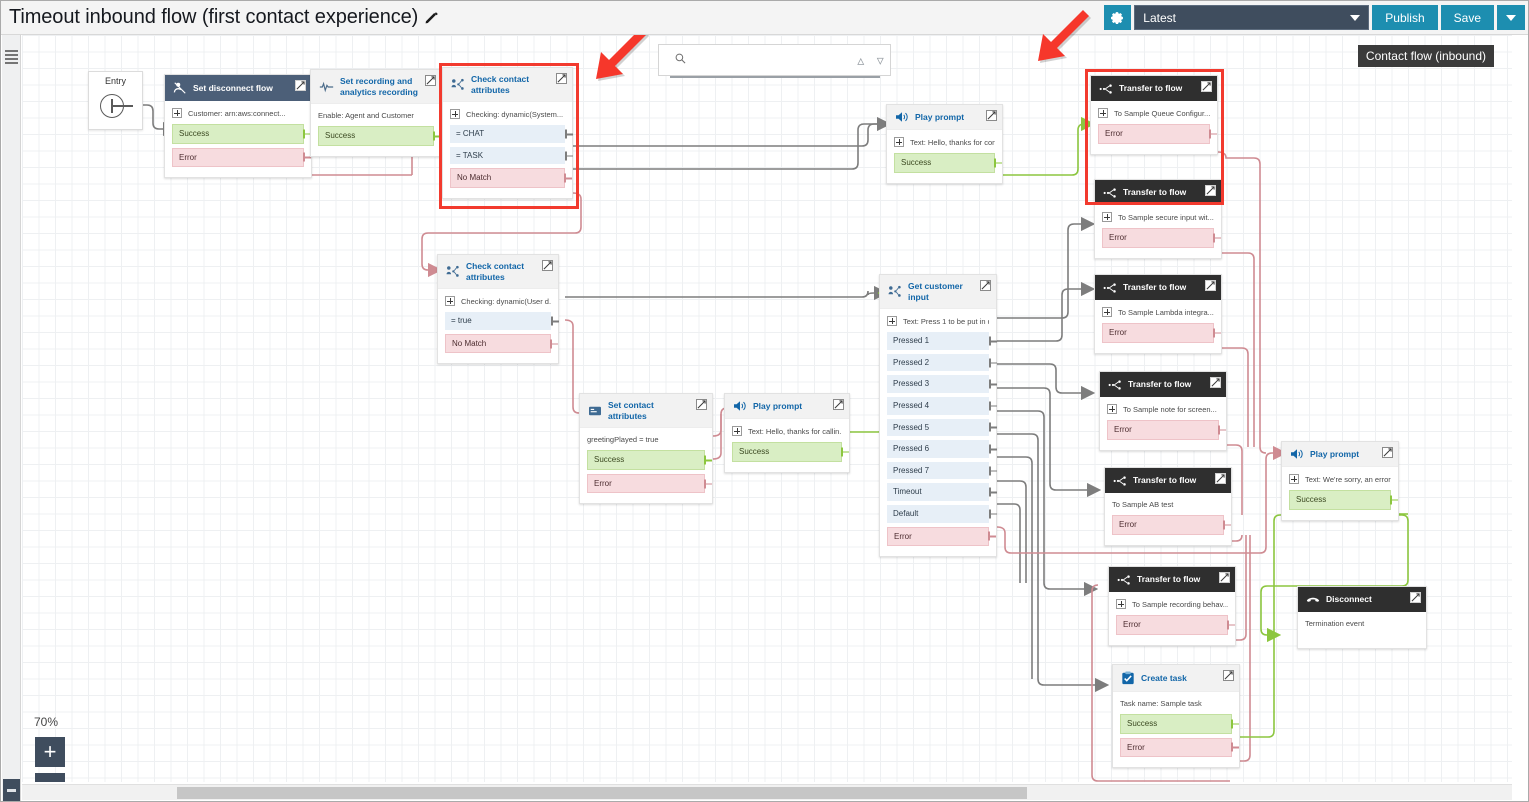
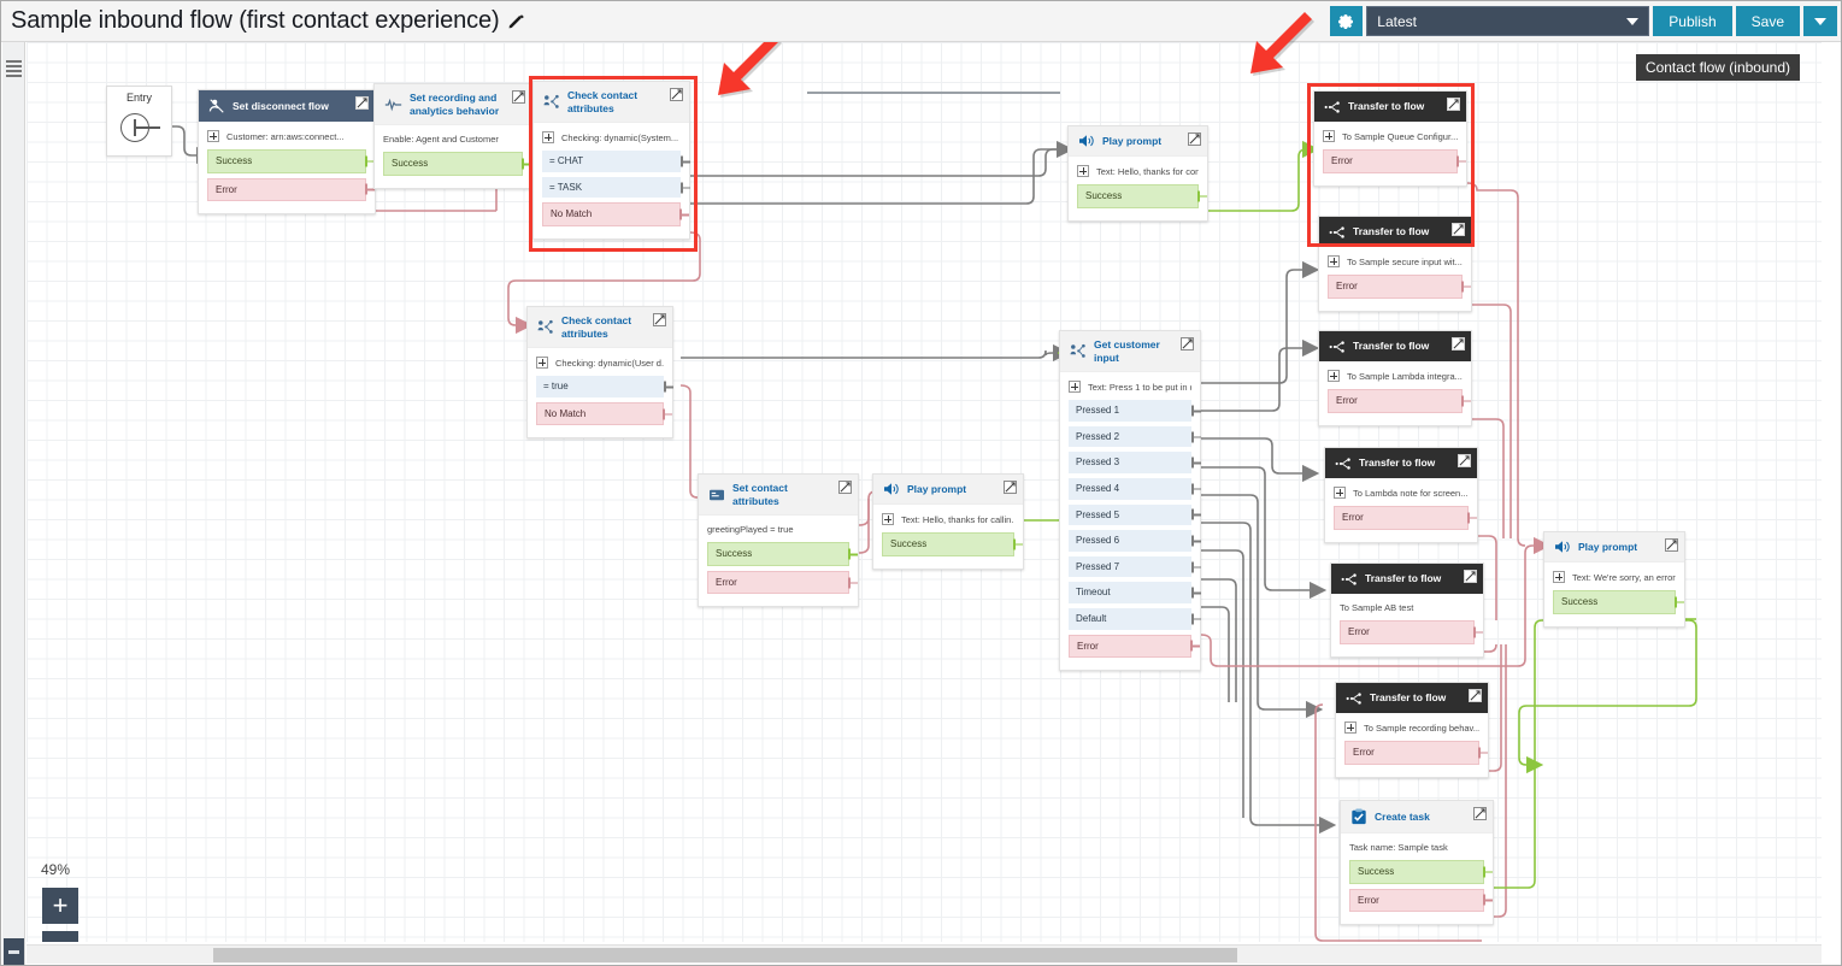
- Timeout inbound flow (first contact experience)
+ Sample inbound flow (first contact experience)
  Latest
  Publish
  Save
  Entry
  Set disconnect flow
  Customer: arn:aws:connect...
  Success
  Error
- Set recording and analytics recording
+ Set recording and analytics behavior
  Enable: Agent and Customer
  Success
  Check contact attributes
  Checking: dynamic(System...
  = CHAT
  = TASK
  No Match
  Check contact attributes
  Checking: dynamic(User d.
  = true
  No Match
  Play prompt
  Text: Hello, thanks for con
  Success
  Set contact attributes
  greetingPlayed = true
  Success
  Error
  Play prompt
  Text: Hello, thanks for callin.
  Success
  Get customer input
  Text: Press 1 to be put in
  Pressed 1
  Pressed 2
  Pressed 3
  Pressed 4
  Pressed 5
  Pressed 6
  Pressed 7
  Timeout
  Default
  Error
  Transfer to flow
  To Sample Queue Configur...
  Error
  Transfer to flow
  To Sample secure input wit...
  Error
  Transfer to flow
  To Sample Lambda integra...
  Error
  Transfer to flow
- To Sample note for screen...
+ To Lambda note for screen...
  Error
  Transfer to flow
  To Sample AB test
  Error
  Transfer to flow
  To Sample recording behav...
  Error
  Create task
  Task name: Sample task
  Success
  Error
  Play prompt
  Text: We're sorry, an error
  Success
- Disconnect
- Termination event
- ▵
- ▿
  Contact flow (inbound)
- 70%
+ 49%
  +
